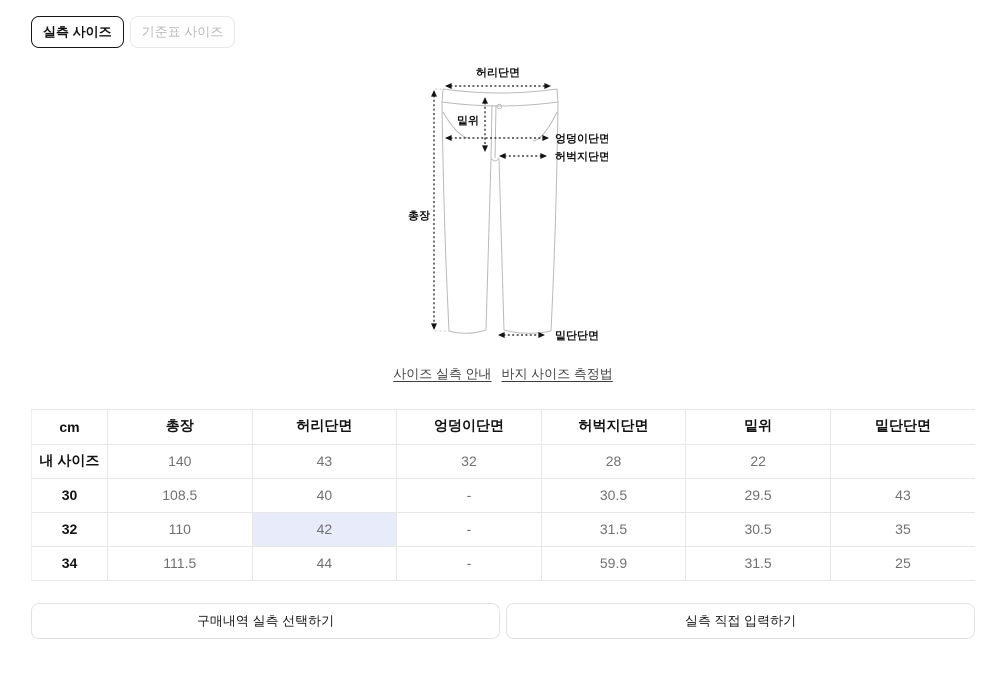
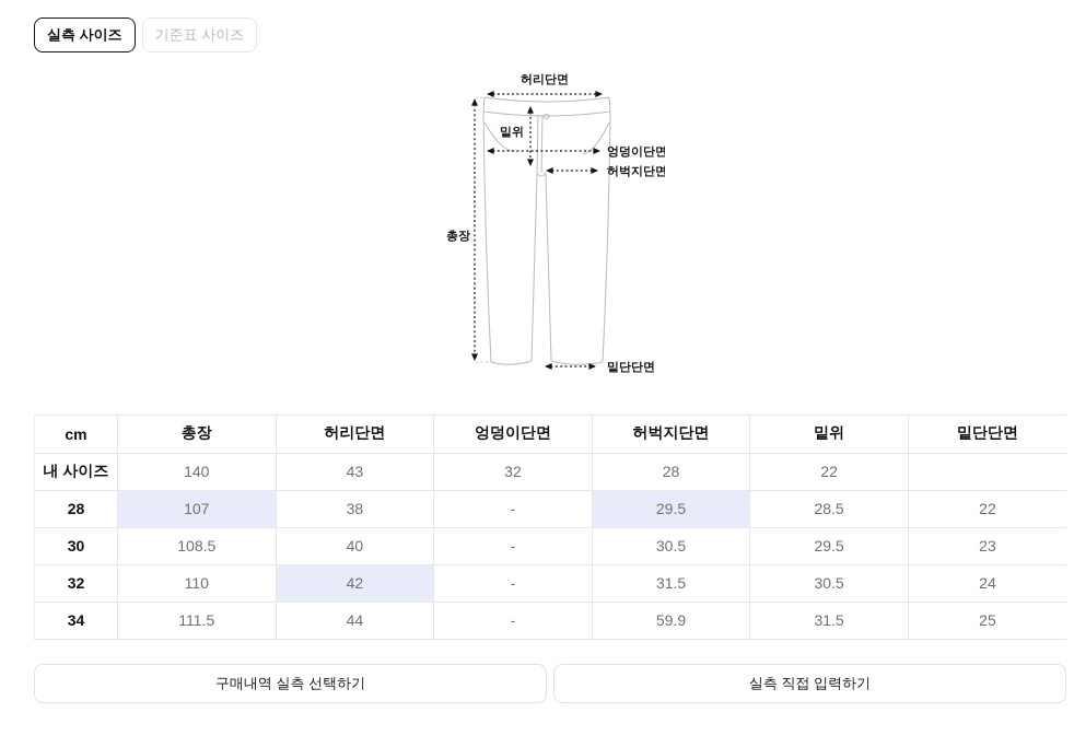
  실측 사이즈
  기준표 사이즈
  허리단면
  밑위
  엉덩이단면
  허벅지단면
  총장
  밑단단면
- 사이즈 실측 안내
- 바지 사이즈 측정법
  cm	총장	허리단면	엉덩이단면	허벅지단면	밑위	밑단단면
  내 사이즈	140	43	32	28	22
+ 28	107	38	-	29.5	28.5	22
- 30	108.5	40	-	30.5	29.5	43
+ 30	108.5	40	-	30.5	29.5	23
- 32	110	42	-	31.5	30.5	35
+ 32	110	42	-	31.5	30.5	24
  34	111.5	44	-	59.9	31.5	25
  구매내역 실측 선택하기
  실측 직접 입력하기
